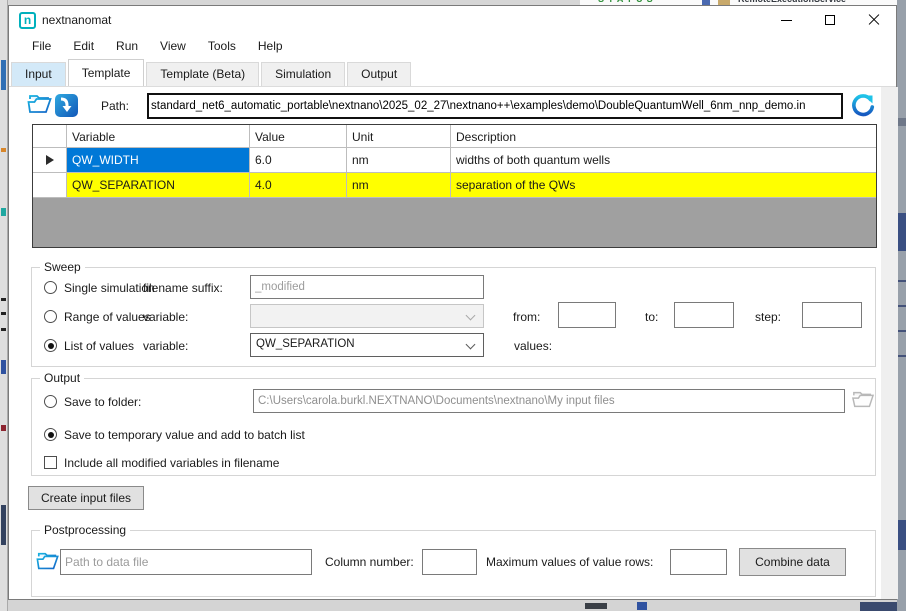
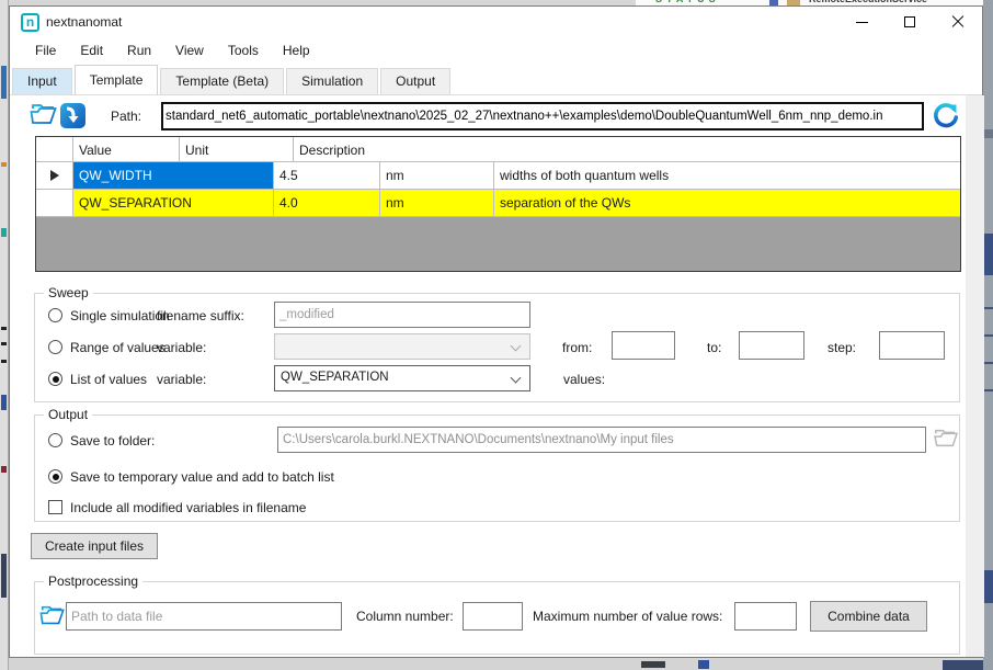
  n
  nextnanomat
  File
  Edit
  Run
  View
  Tools
  Help
  Input
  Template
  Template (Beta)
  Simulation
  Output
  Path:
  standard_net6_automatic_portable\nextnano\2025_02_27\nextnano++\examples\demo\DoubleQuantumWell_6nm_nnp_demo.in
- Variable
  Value
  Unit
  Description
  QW_WIDTH
- 6.0
+ 4.5
  nm
  widths of both quantum wells
  QW_SEPARATION
  4.0
  nm
  separation of the QWs
  Sweep
  Single simulation
  filename suffix:
  _modified
  Range of values
  variable:
  from:
  to:
  step:
  List of values
  variable:
  QW_SEPARATION
  values:
  Output
  Save to folder:
  C:\Users\carola.burkl.NEXTNANO\Documents\nextnano\My input files
  Save to temporary value and add to batch list
  Include all modified variables in filename
  Create input files
  Postprocessing
  Path to data file
  Column number:
- Maximum values of value rows:
+ Maximum number of value rows:
  Combine data
